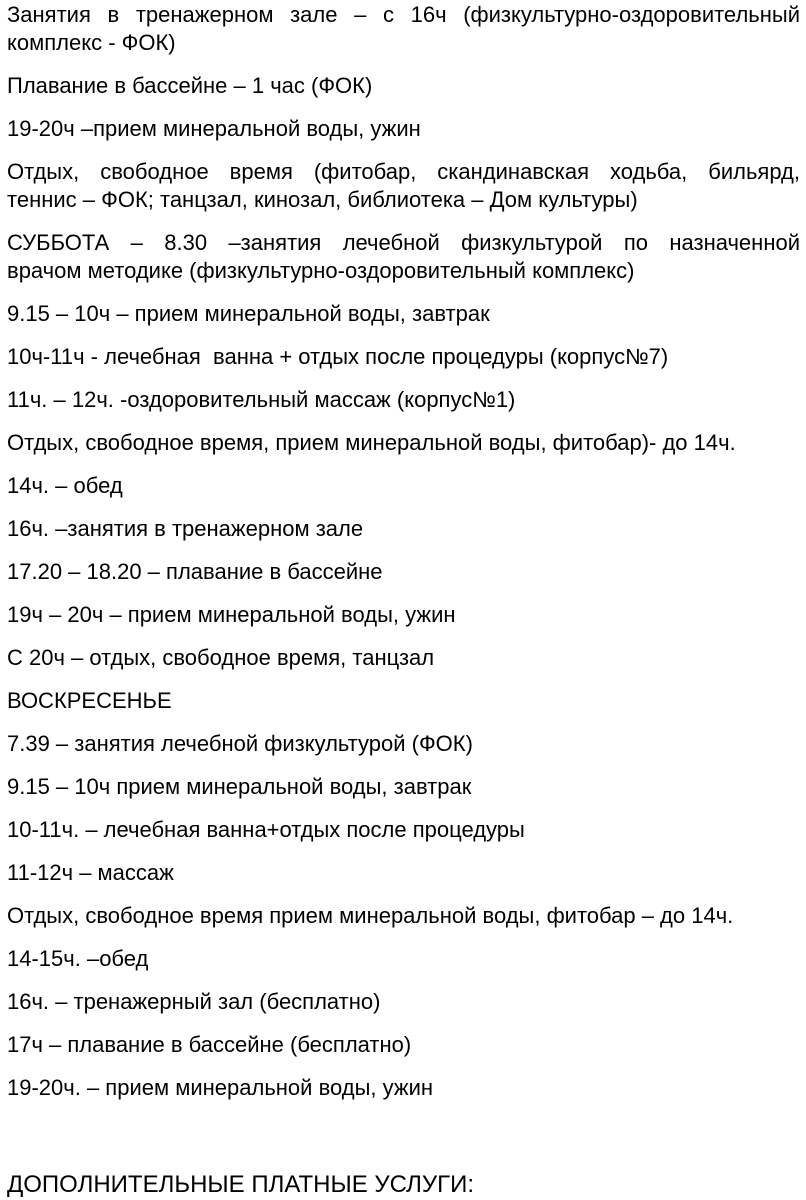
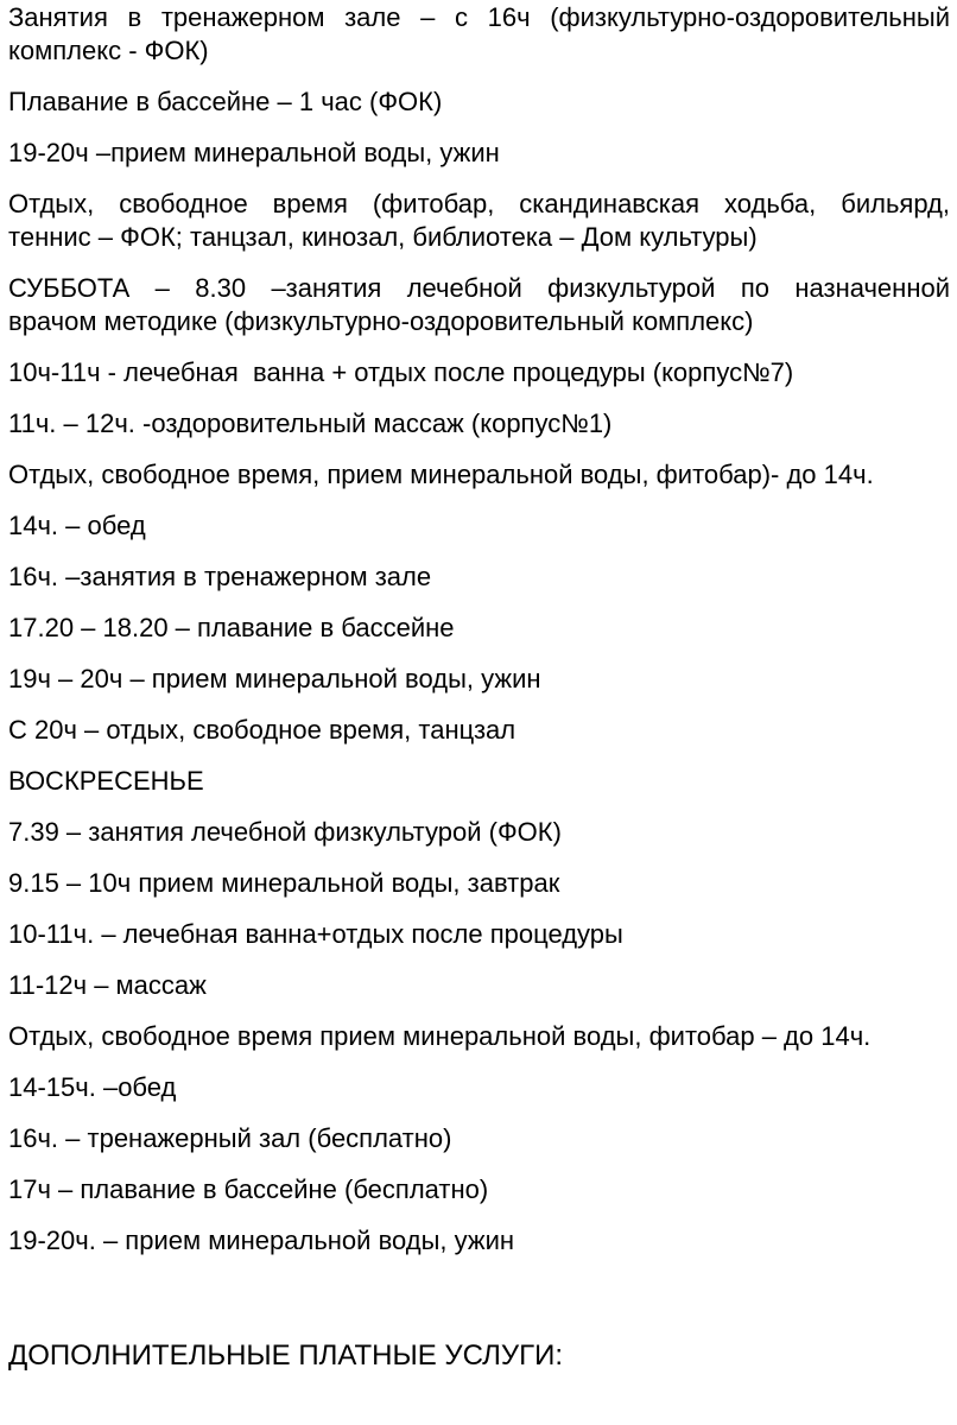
  Занятия в тренажерном зале – с 16ч (физкультурно-оздоровительный
  комплекс - ФОК)
  Плавание в бассейне – 1 час (ФОК)
  19-20ч –прием минеральной воды, ужин
  Отдых, свободное время (фитобар, скандинавская ходьба, бильярд,
  теннис – ФОК; танцзал, кинозал, библиотека – Дом культуры)
  СУББОТА – 8.30 –занятия лечебной физкультурой по назначенной
  врачом методике (физкультурно-оздоровительный комплекс)
- 9.15 – 10ч – прием минеральной воды, завтрак
  10ч-11ч - лечебная ванна + отдых после процедуры (корпус№7)
  11ч. – 12ч. -оздоровительный массаж (корпус№1)
  Отдых, свободное время, прием минеральной воды, фитобар)- до 14ч.
  14ч. – обед
  16ч. –занятия в тренажерном зале
  17.20 – 18.20 – плавание в бассейне
  19ч – 20ч – прием минеральной воды, ужин
  С 20ч – отдых, свободное время, танцзал
  ВОСКРЕСЕНЬЕ
  7.39 – занятия лечебной физкультурой (ФОК)
  9.15 – 10ч прием минеральной воды, завтрак
  10-11ч. – лечебная ванна+отдых после процедуры
  11-12ч – массаж
  Отдых, свободное время прием минеральной воды, фитобар – до 14ч.
  14-15ч. –обед
  16ч. – тренажерный зал (бесплатно)
  17ч – плавание в бассейне (бесплатно)
  19-20ч. – прием минеральной воды, ужин
  ДОПОЛНИТЕЛЬНЫЕ ПЛАТНЫЕ УСЛУГИ:
